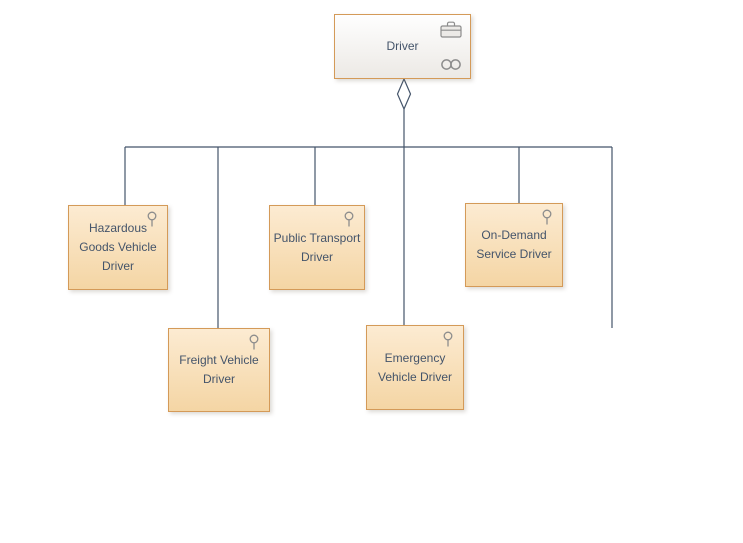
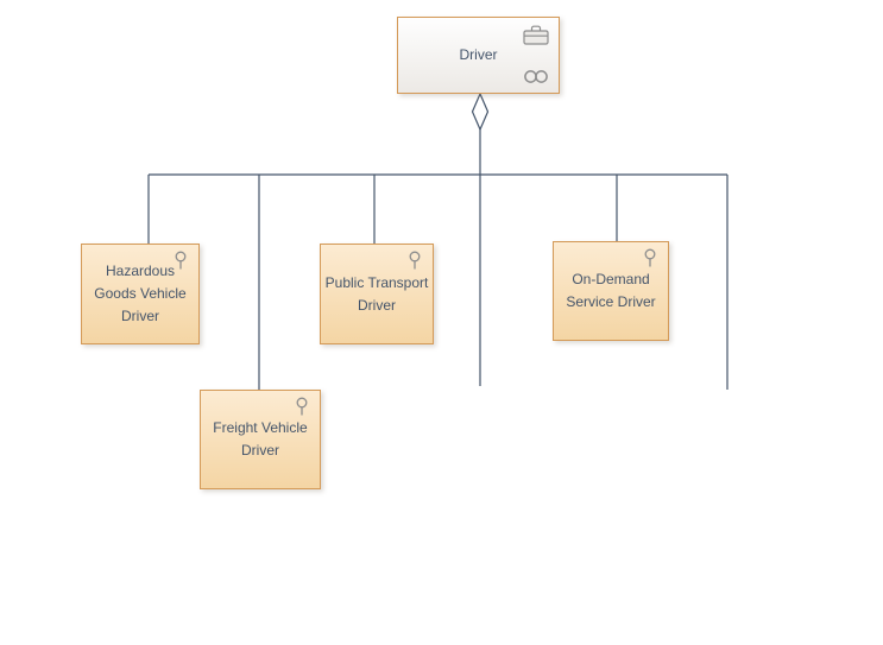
  Driver
  Hazardous Goods Vehicle Driver
  Public Transport Driver
  On-Demand Service Driver
  Freight Vehicle Driver
- Emergency Vehicle Driver
